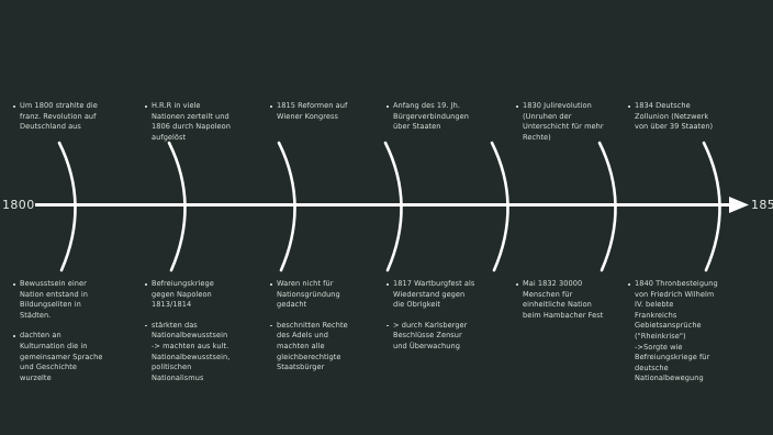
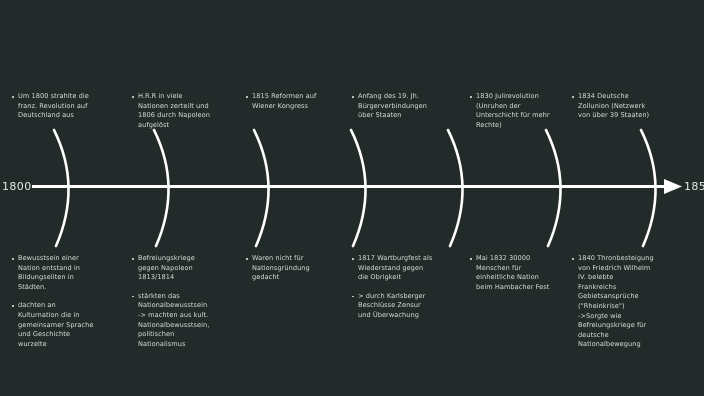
  1800
  185
  Um 1800 strahlte die
  franz. Revolution auf
  Deutschland aus
  Bewusstsein einer
  Nation entstand in
  Bildungseliten in
  Städten.
  dachten an
  Kulturnation die in
  gemeinsamer Sprache
  und Geschichte
  wurzelte
  H.R.R in viele
  Nationen zerteilt und
  1806 durch Napoleon
  aufgelöst
  Befreiungskriege
  gegen Napoleon
  1813/1814
  stärkten das
  Nationalbewusstsein
  -> machten aus kult.
  Nationalbewusstsein,
  politischen
  Nationalismus
  1815 Reformen auf
  Wiener Kongress
  Waren nicht für
  Nationsgründung
  gedacht
- beschnitten Rechte
- des Adels und
- machten alle
- gleichberechtigte
- Staatsbürger
  Anfang des 19. Jh.
  Bürgerverbindungen
  über Staaten
  1817 Wartburgfest als
  Wiederstand gegen
  die Obrigkeit
  > durch Karlsberger
  Beschlüsse Zensur
  und Überwachung
  1830 Julirevolution
  (Unruhen der
  Unterschicht für mehr
  Rechte)
  Mai 1832 30000
  Menschen für
  einheitliche Nation
  beim Hambacher Fest
  1834 Deutsche
  Zollunion (Netzwerk
  von über 39 Staaten)
  1840 Thronbesteigung
  von Friedrich Wilhelm
  IV. belebte
  Frankreichs
  Gebietsansprüche
  ("Rheinkrise")
  ->Sorgte wie
  Befreiungskriege für
  deutsche
  Nationalbewegung
